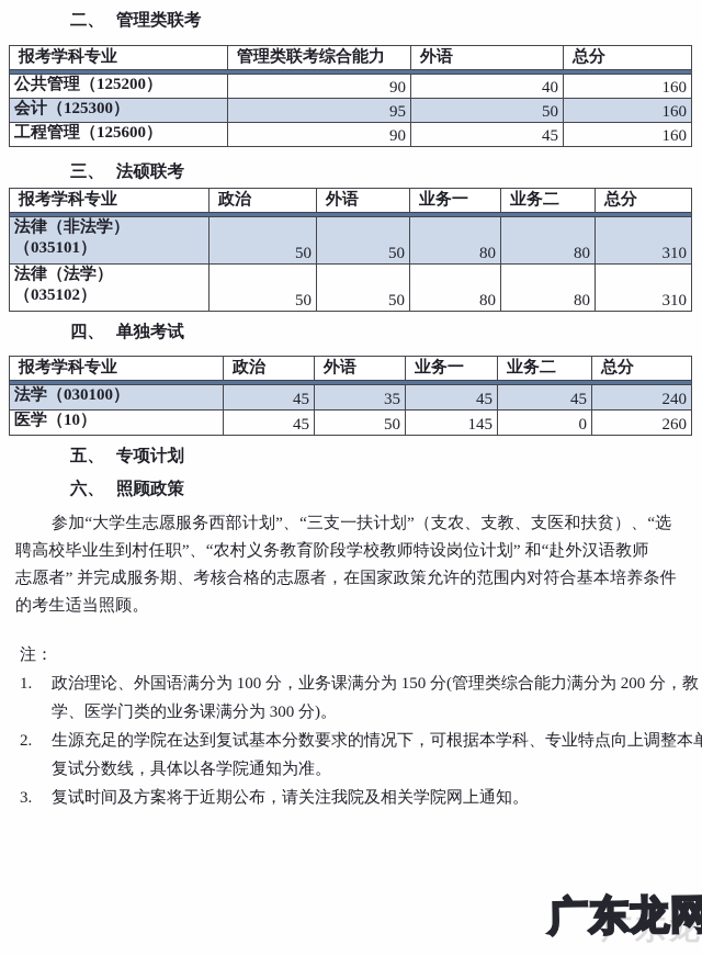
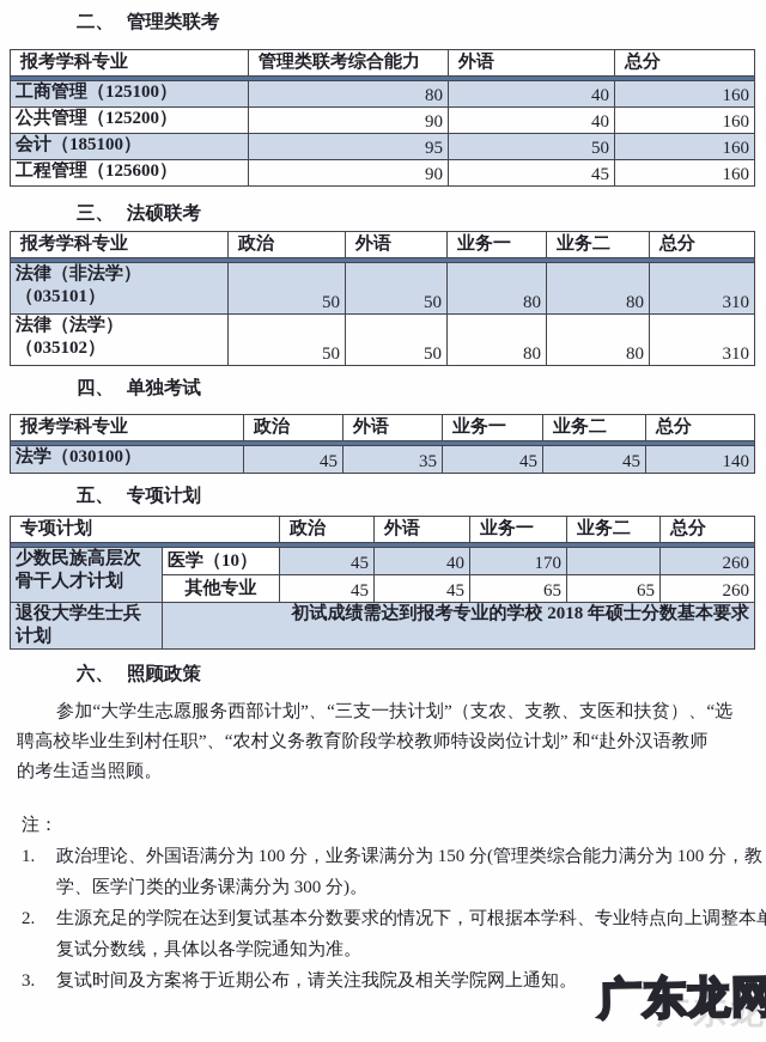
  二、 管理类联考
  报考学科专业	管理类联考综合能力	外语	总分
+ 工商管理（125100）	80	40	160
  公共管理（125200）	90	40	160
- 会计（125300）	95	50	160
+ 会计（185100）	95	50	160
  工程管理（125600）	90	45	160
  三、 法硕联考
  报考学科专业	政治	外语	业务一	业务二	总分
  法律（非法学） （035101）	50	50	80	80	310
  法律（法学） （035102）	50	50	80	80	310
  四、 单独考试
  报考学科专业	政治	外语	业务一	业务二	总分
- 法学（030100）	45	35	45	45	240
+ 法学（030100）	45	35	45	45	140
- 医学（10）	45	50	145	0	260
  五、 专项计划
+ 专项计划	政治	外语	业务一	业务二	总分
+ 少数民族高层次 骨干人才计划	医学（10）	45	40	170		260
+ 其他专业	45	45	65	65	260
+ 退役大学生士兵 计划	初试成绩需达到报考专业的学校 2018 年硕士分数基本要求
  六、 照顾政策
  参加“大学生志愿服务西部计划”、“三支一扶计划”（支农、支教、支医和扶贫）、“选
  聘高校毕业生到村任职”、“农村义务教育阶段学校教师特设岗位计划” 和“赴外汉语教师
- 志愿者” 并完成服务期、考核合格的志愿者，在国家政策允许的范围内对符合基本培养条件
  的考生适当照顾。
  注：
  1.
- 政治理论、外国语满分为 100 分，业务课满分为 150 分(管理类综合能力满分为 200 分，教
+ 政治理论、外国语满分为 100 分，业务课满分为 150 分(管理类综合能力满分为 100 分，教
  学、医学门类的业务课满分为 300 分)。
  2.
  生源充足的学院在达到复试基本分数要求的情况下，可根据本学科、专业特点向上调整本
  复试分数线，具体以各学院通知为准。
  3.
  复试时间及方案将于近期公布，请关注我院及相关学院网上通知。
  广东龙
  广东龙网
